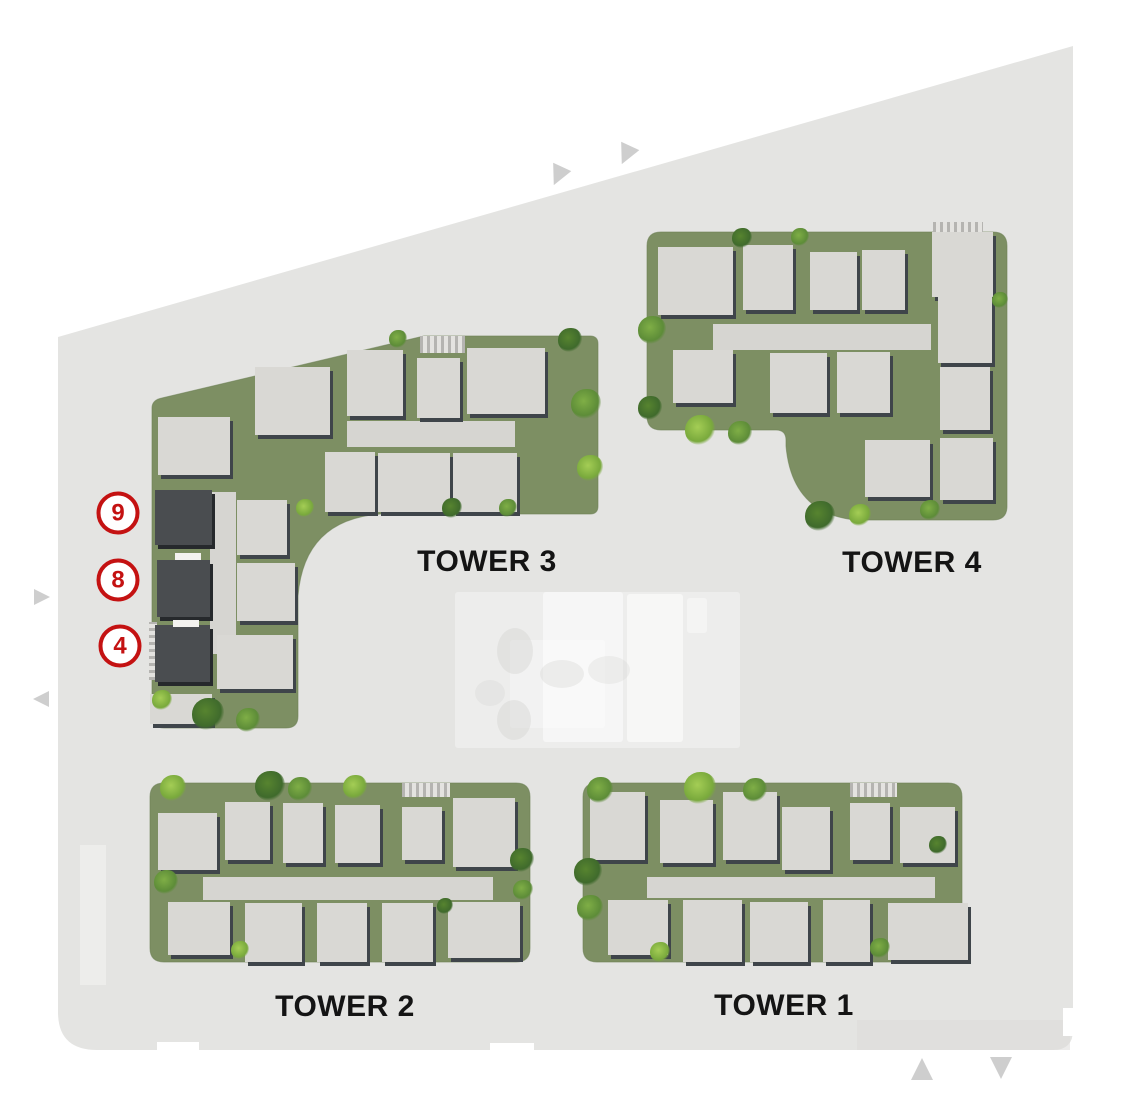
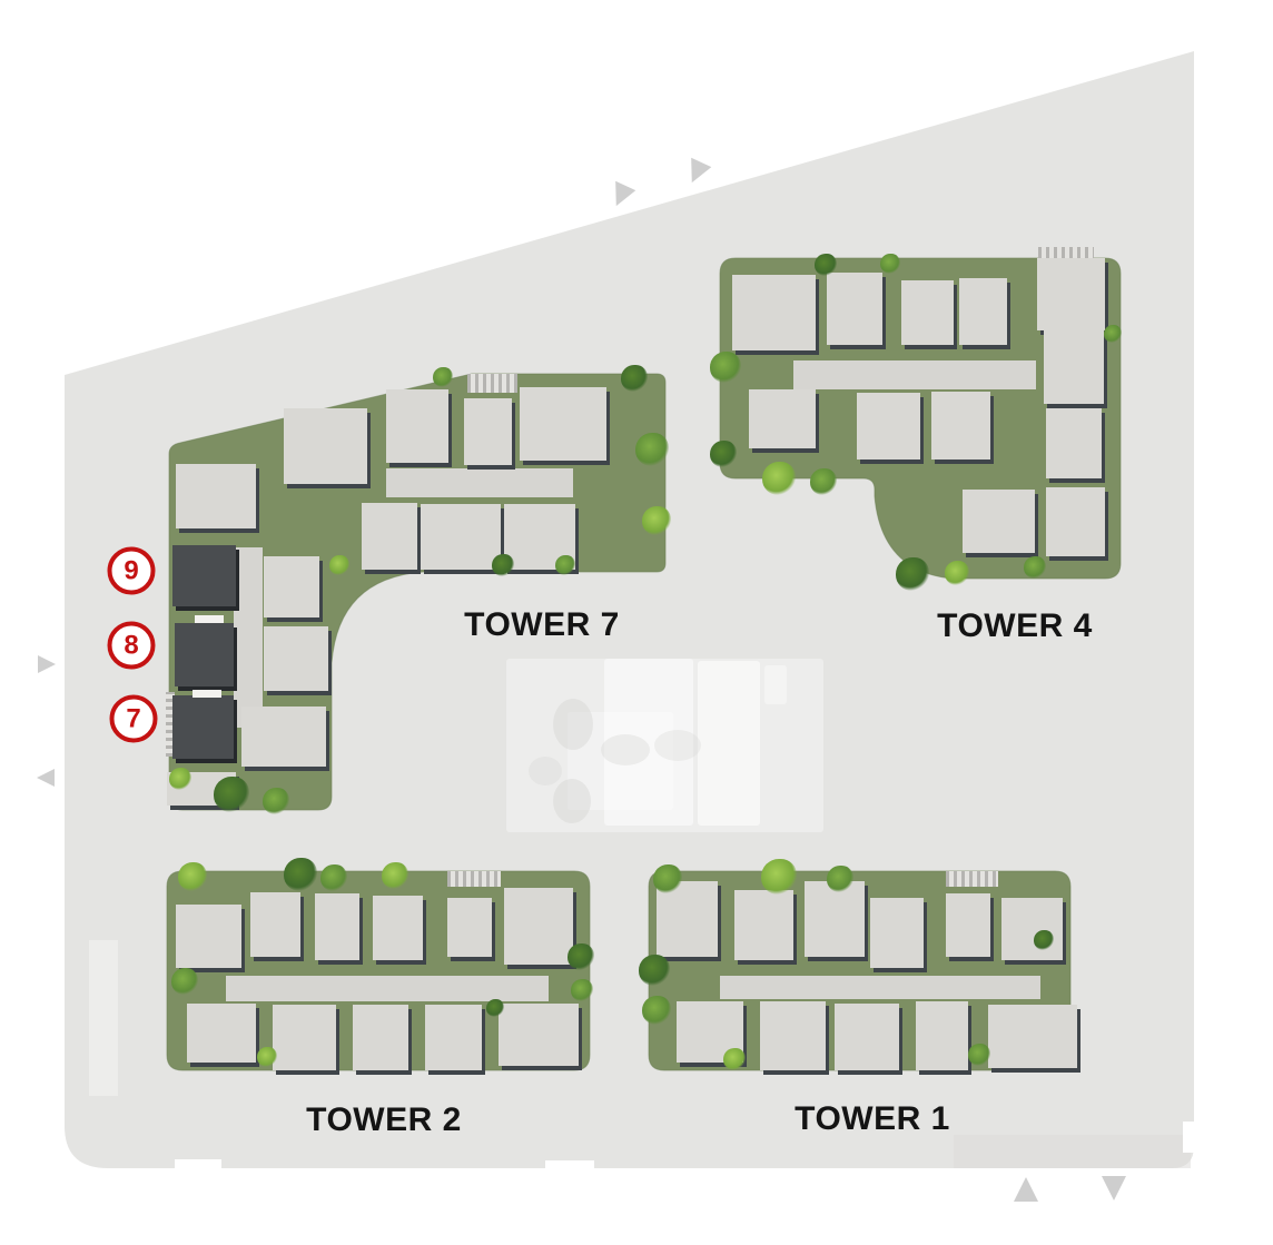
  TOWER 1
  TOWER 2
- TOWER 3
+ TOWER 7
  TOWER 4
  9
  8
- 4
+ 7
